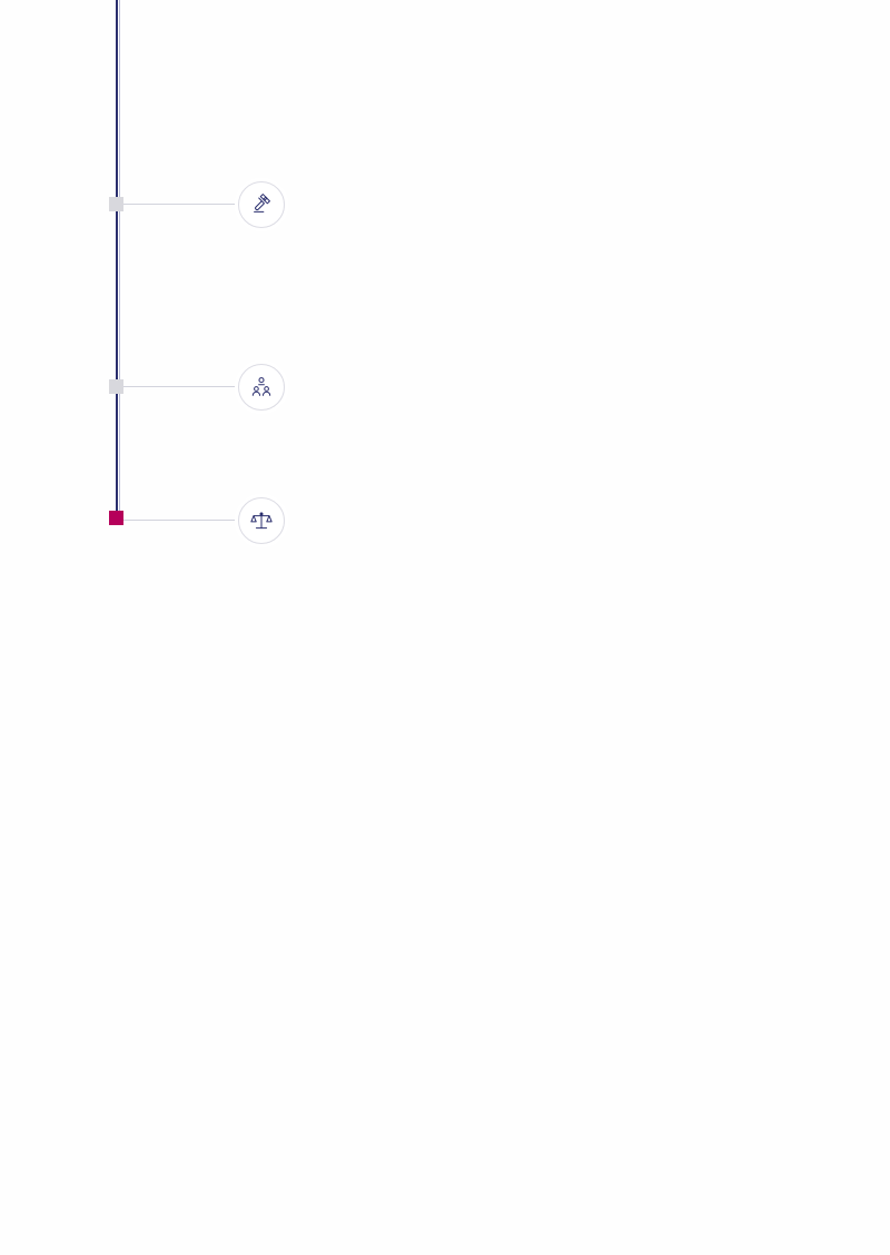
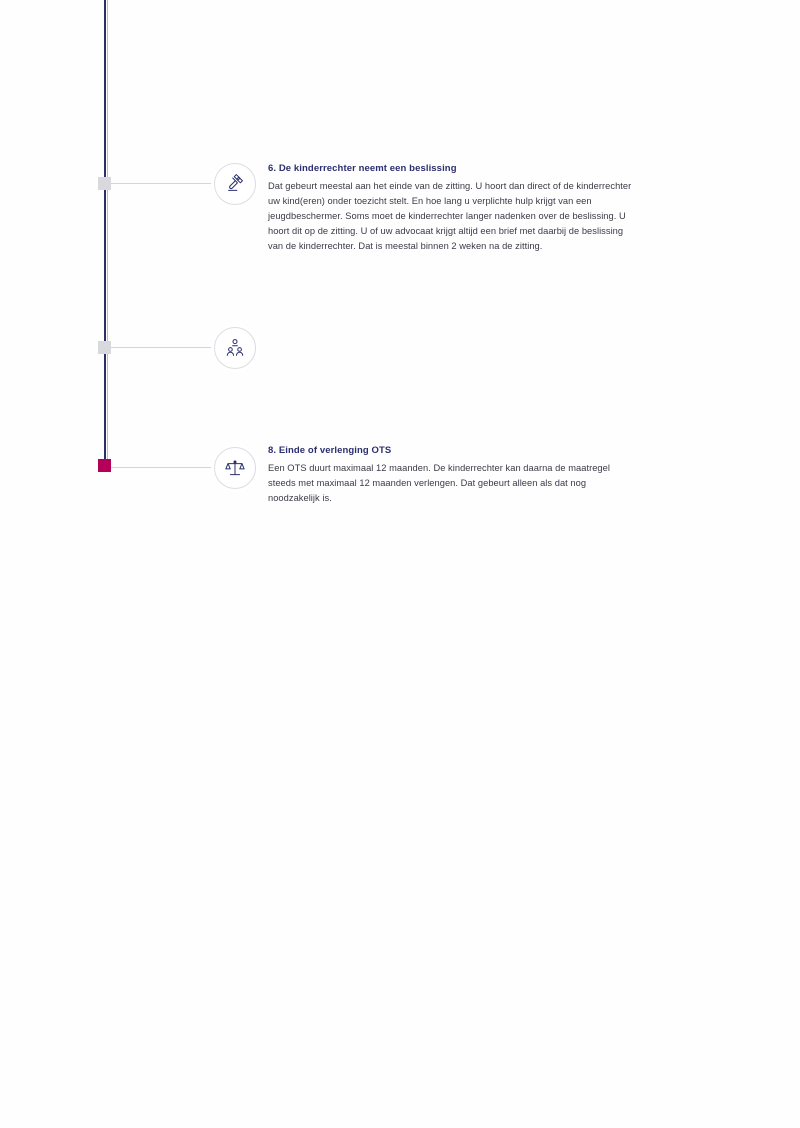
+ 6. De kinderrechter neemt een beslissing
+ Dat gebeurt meestal aan het einde van de zitting. U hoort dan direct of de kinderrechter uw kind(eren) onder toezicht stelt. En hoe lang u verplichte hulp krijgt van een jeugdbeschermer. Soms moet de kinderrechter langer nadenken over de beslissing. U hoort dit op de zitting. U of uw advocaat krijgt altijd een brief met daarbij de beslissing van de kinderrechter. Dat is meestal binnen 2 weken na de zitting.
+ 8. Einde of verlenging OTS
+ Een OTS duurt maximaal 12 maanden. De kinderrechter kan daarna de maatregel steeds met maximaal 12 maanden verlengen. Dat gebeurt alleen als dat nog noodzakelijk is.
